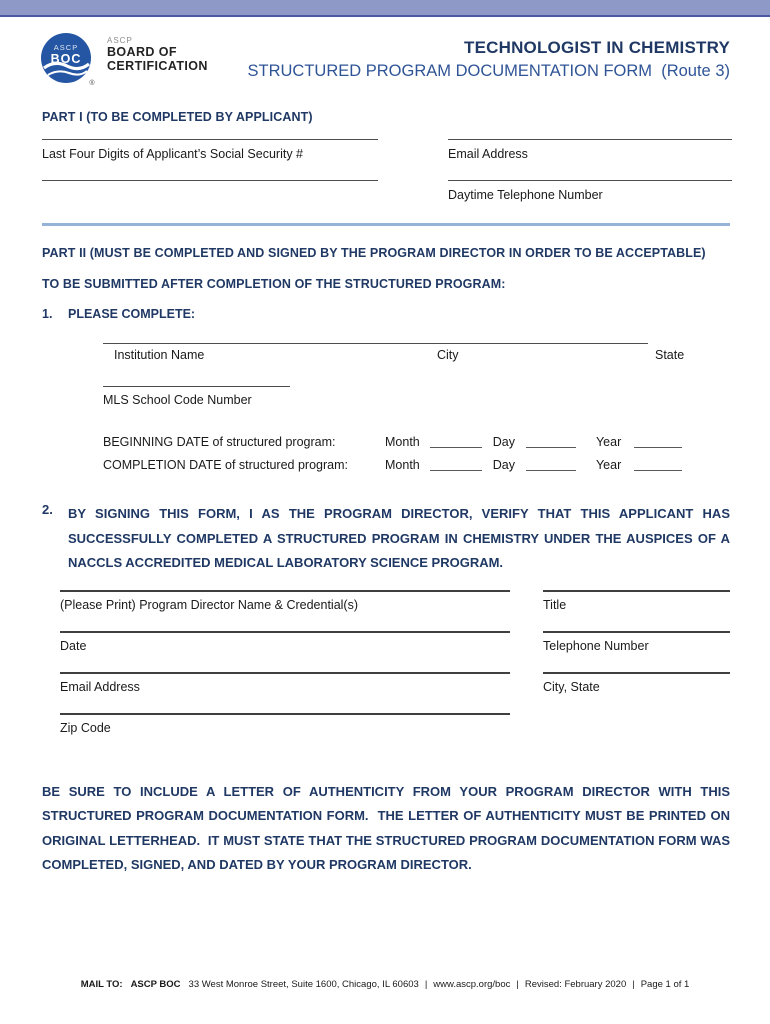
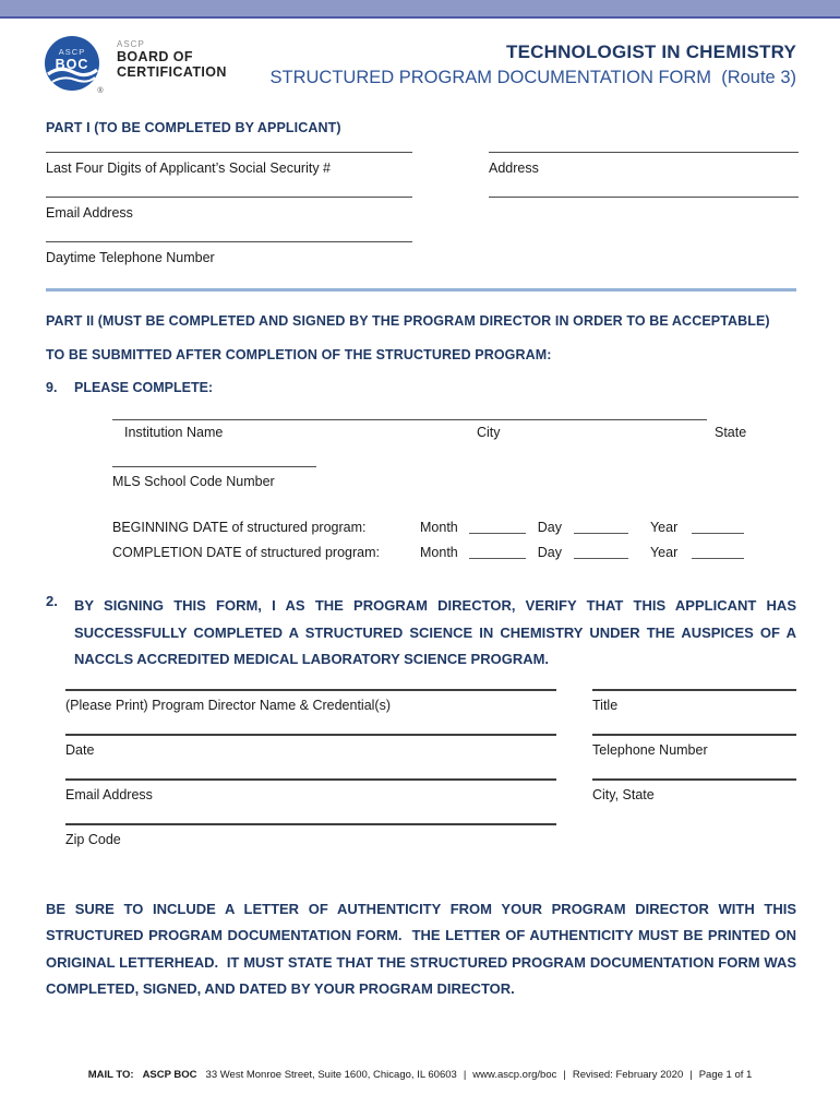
  ASCP
  BOC
  ASCP
  BOARD OF
  CERTIFICATION
  TECHNOLOGIST IN CHEMISTRY
  STRUCTURED PROGRAM DOCUMENTATION FORM (Route 3)
  PART I (TO BE COMPLETED BY APPLICANT)
  Last Four Digits of Applicant’s Social Security #
+ Address
  Email Address
  Daytime Telephone Number
  PART II (MUST BE COMPLETED AND SIGNED BY THE PROGRAM DIRECTOR IN ORDER TO BE ACCEPTABLE)
  TO BE SUBMITTED AFTER COMPLETION OF THE STRUCTURED PROGRAM:
- 1.
+ 9.
  PLEASE COMPLETE:
  Institution Name
  City
  State
  MLS School Code Number
  BEGINNING DATE of structured program:
  Month
  Day
  Year
  COMPLETION DATE of structured program:
  Month
  Day
  Year
  2.
- BY SIGNING THIS FORM, I AS THE PROGRAM DIRECTOR, VERIFY THAT THIS APPLICANT HAS SUCCESSFULLY COMPLETED A STRUCTURED PROGRAM IN CHEMISTRY UNDER THE AUSPICES OF A NACCLS ACCREDITED MEDICAL LABORATORY SCIENCE PROGRAM.
+ BY SIGNING THIS FORM, I AS THE PROGRAM DIRECTOR, VERIFY THAT THIS APPLICANT HAS SUCCESSFULLY COMPLETED A STRUCTURED SCIENCE IN CHEMISTRY UNDER THE AUSPICES OF A NACCLS ACCREDITED MEDICAL LABORATORY SCIENCE PROGRAM.
  (Please Print) Program Director Name & Credential(s)
  Title
  Date
  Telephone Number
  Email Address
  City, State
  Zip Code
  BE SURE TO INCLUDE A LETTER OF AUTHENTICITY FROM YOUR PROGRAM DIRECTOR WITH THIS STRUCTURED PROGRAM DOCUMENTATION FORM. THE LETTER OF AUTHENTICITY MUST BE PRINTED ON ORIGINAL LETTERHEAD. IT MUST STATE THAT THE STRUCTURED PROGRAM DOCUMENTATION FORM WAS COMPLETED, SIGNED, AND DATED BY YOUR PROGRAM DIRECTOR.
  MAIL TO: ASCP BOC 33 West Monroe Street, Suite 1600, Chicago, IL 60603 | www.ascp.org/boc | Revised: February 2020 | Page 1 of 1
